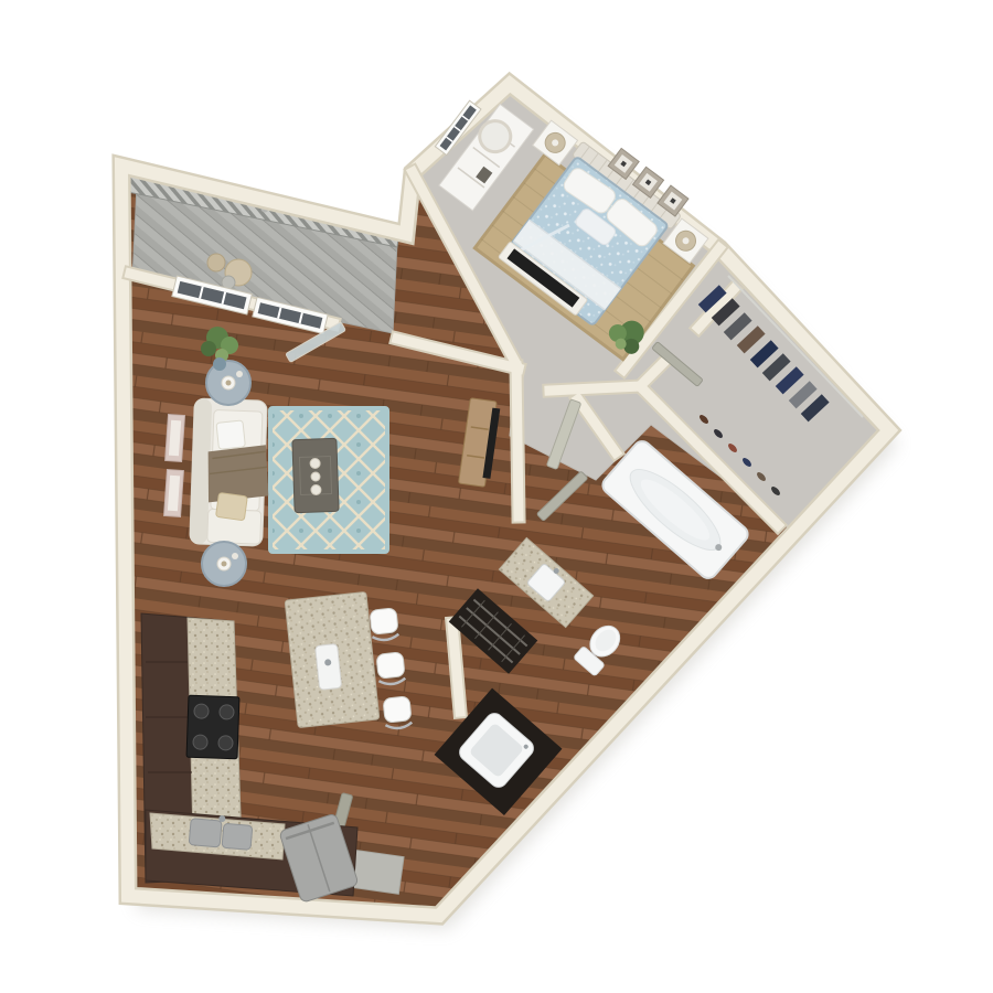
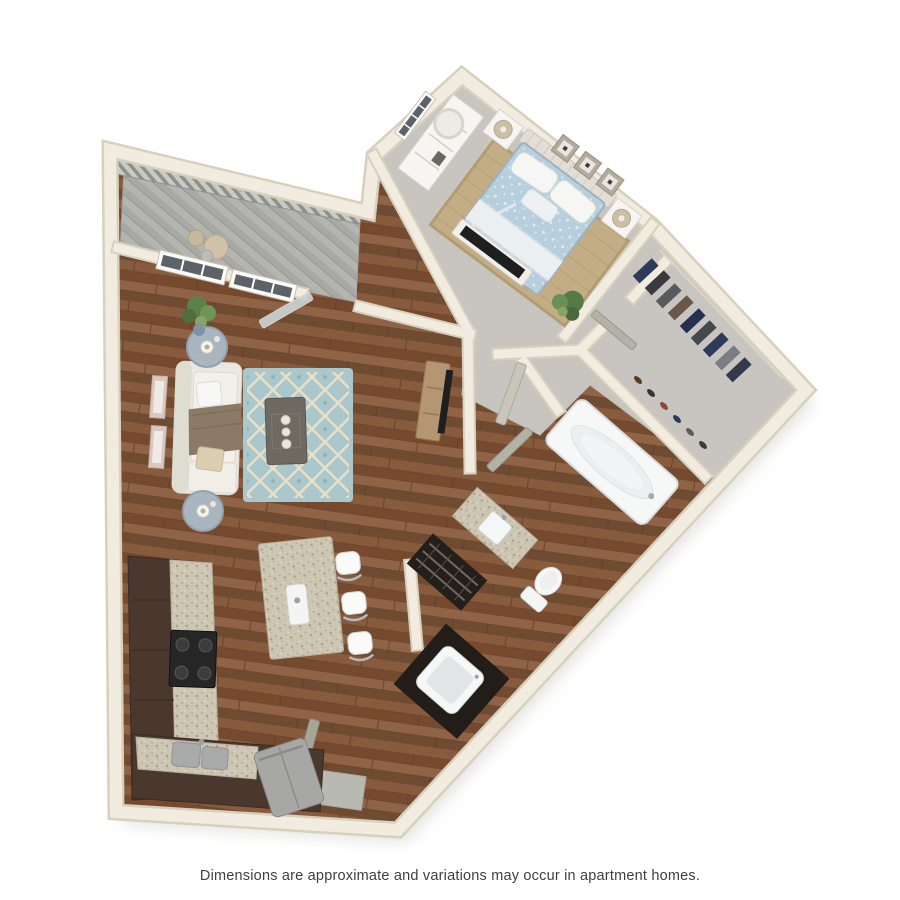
+ Dimensions are approximate and variations may occur in apartment homes.
